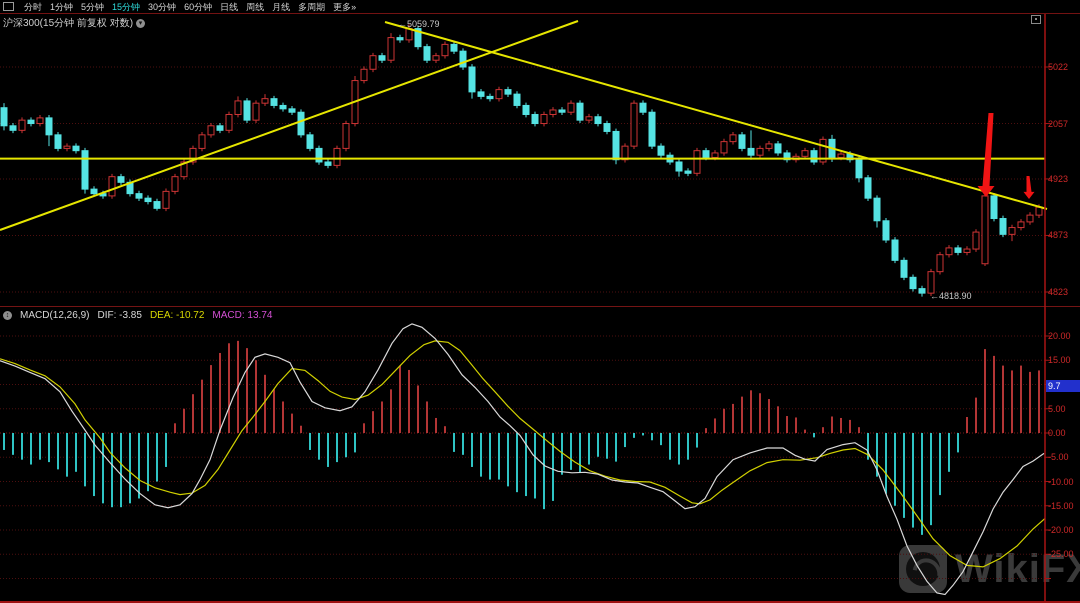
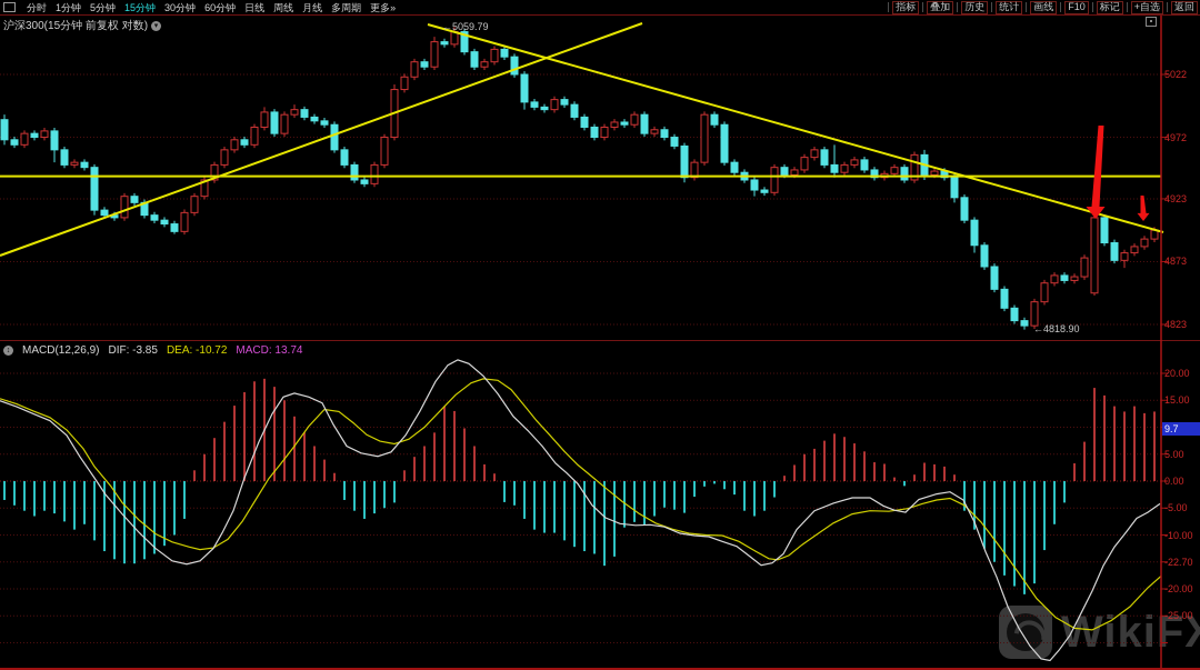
  分时
  1分钟
  5分钟
  15分钟
  30分钟
  60分钟
  日线
  周线
  月线
  多周期
  更多»
+ 指标
+ 叠加
+ 历史
+ 统计
+ 画线
+ F10
+ 标记
+ +自选
+ 返回
  WikiF
  沪深300(15分钟 前复权 对数)
  ←5059.79
  ←4818.90
  MACD(12,26,9)
  DIF: -3.85
  DEA: -10.72
  MACD: 13.74
  5022
- 2057
+ 4972
  4923
  4873
  4823
  20.00
  15.00
  5.00
  0.00
  -5.00
  -10.00
- -15.00
+ -22.70
  -20.00
  -25.00
  9.7
